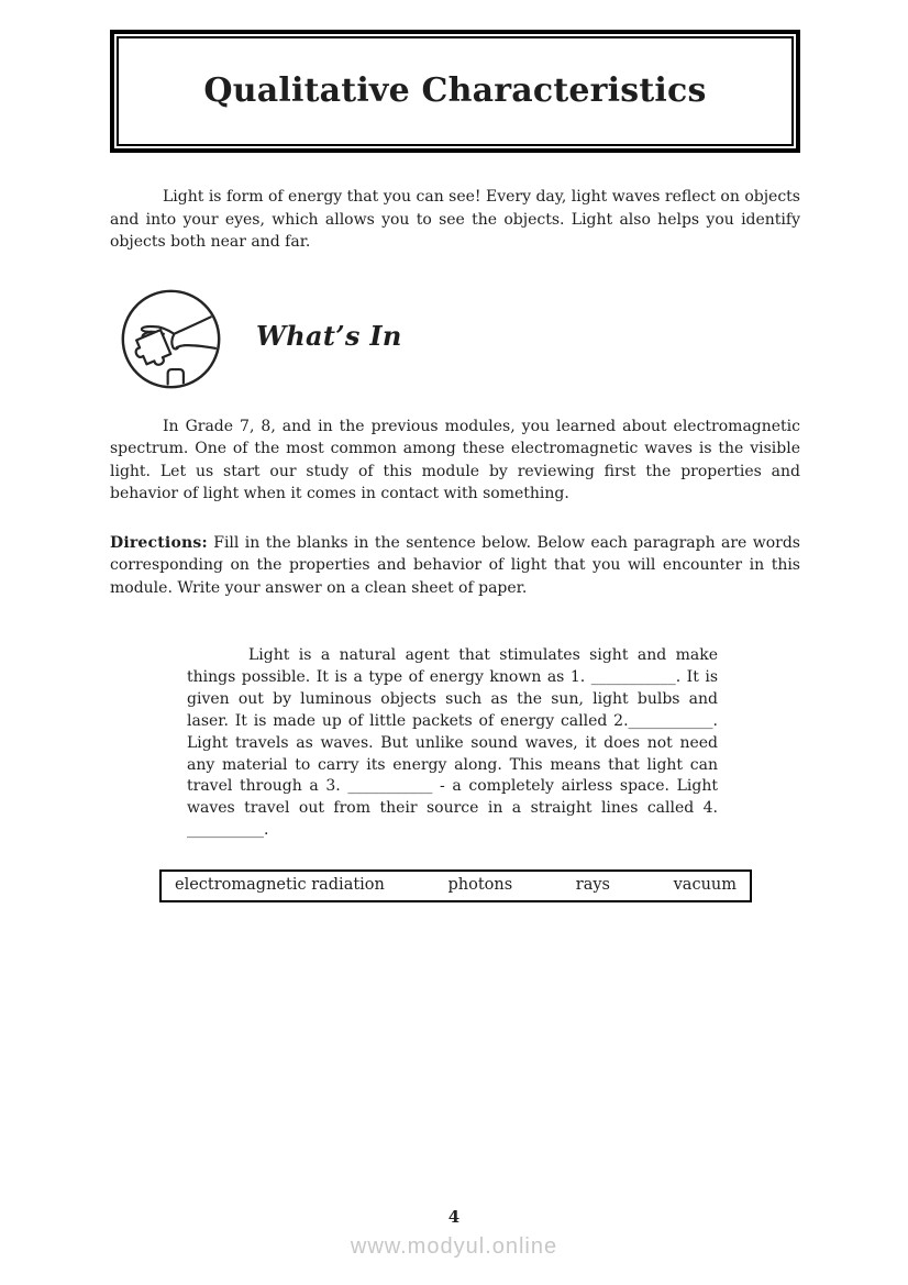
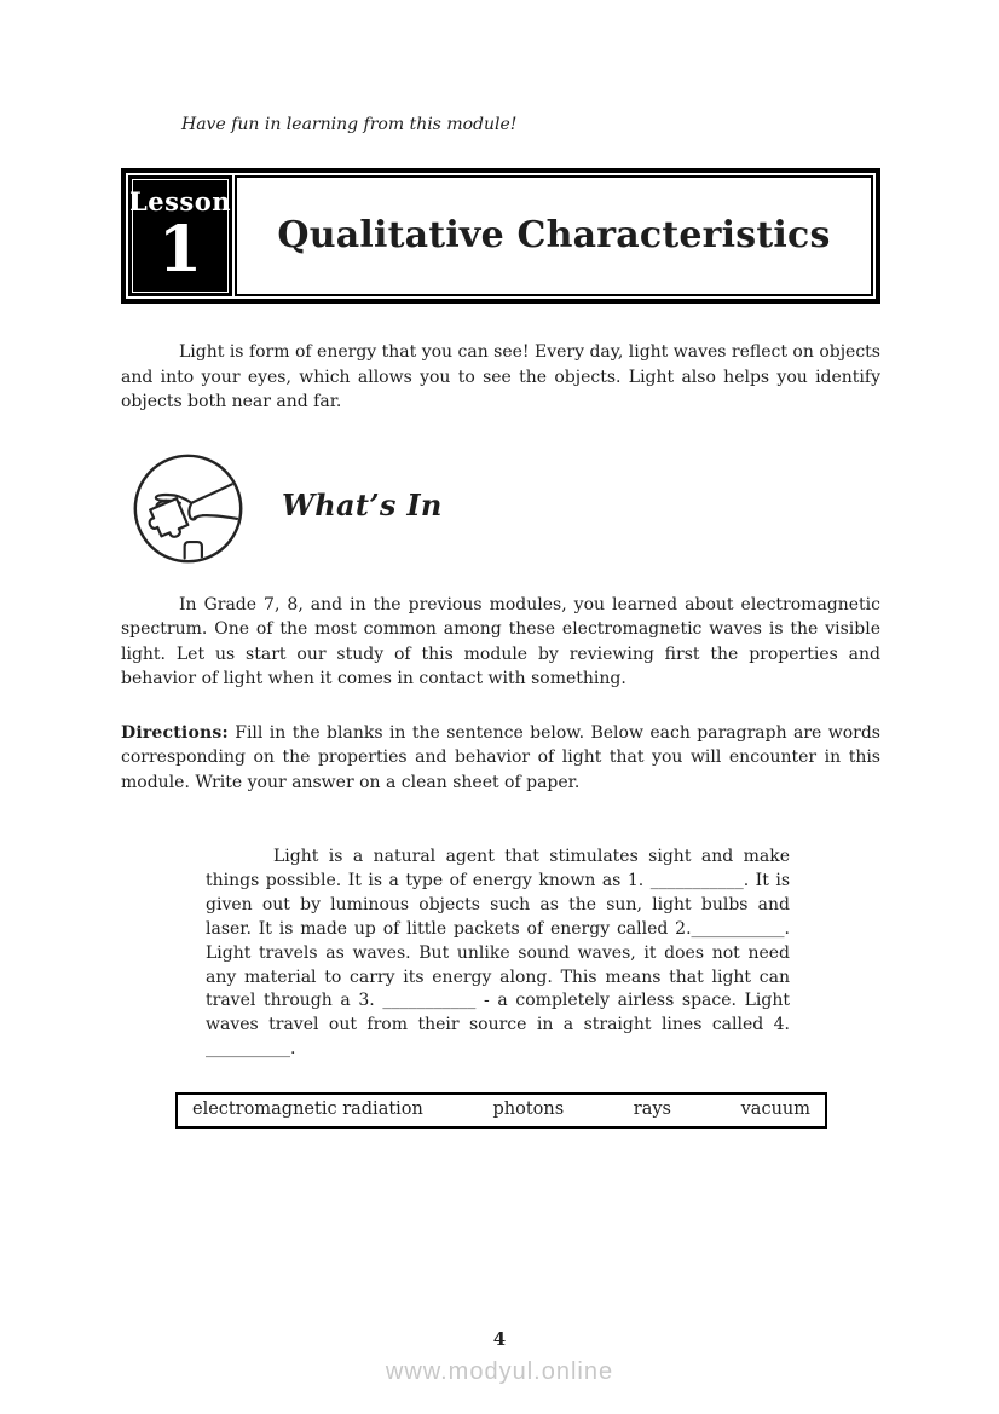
+ Have fun in learning from this module!
+ Lesson
+ 1
  Qualitative Characteristics
  Light is form of energy that you can see! Every day, light waves reflect on objects and into your eyes, which allows you to see the objects. Light also helps you identify objects both near and far.
  What’s In
  In Grade 7, 8, and in the previous modules, you learned about electromagnetic spectrum. One of the most common among these electromagnetic waves is the visible light. Let us start our study of this module by reviewing first the properties and behavior of light when it comes in contact with something.
  Directions: Fill in the blanks in the sentence below. Below each paragraph are words corresponding on the properties and behavior of light that you will encounter in this module. Write your answer on a clean sheet of paper.
  Light is a natural agent that stimulates sight and make things possible. It is a type of energy known as 1. ___________. It is given out by luminous objects such as the sun, light bulbs and laser. It is made up of little packets of energy called 2.___________. Light travels as waves. But unlike sound waves, it does not need any material to carry its energy along. This means that light can travel through a 3. ___________ - a completely airless space. Light waves travel out from their source in a straight lines called 4. __________.
  electromagnetic radiation
  photons
  rays
  vacuum
  4
  www.modyul.online
